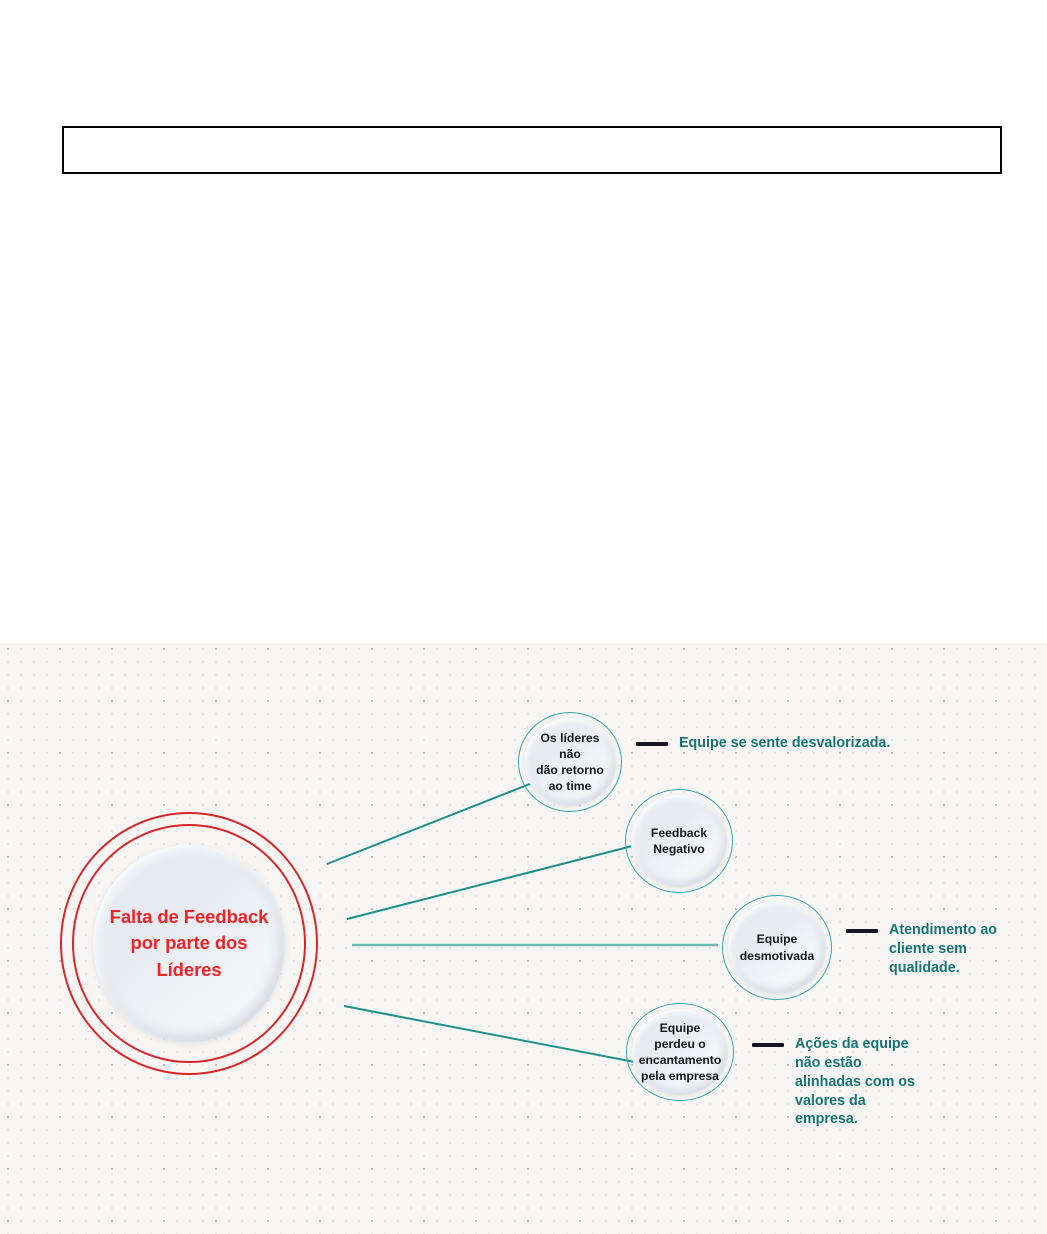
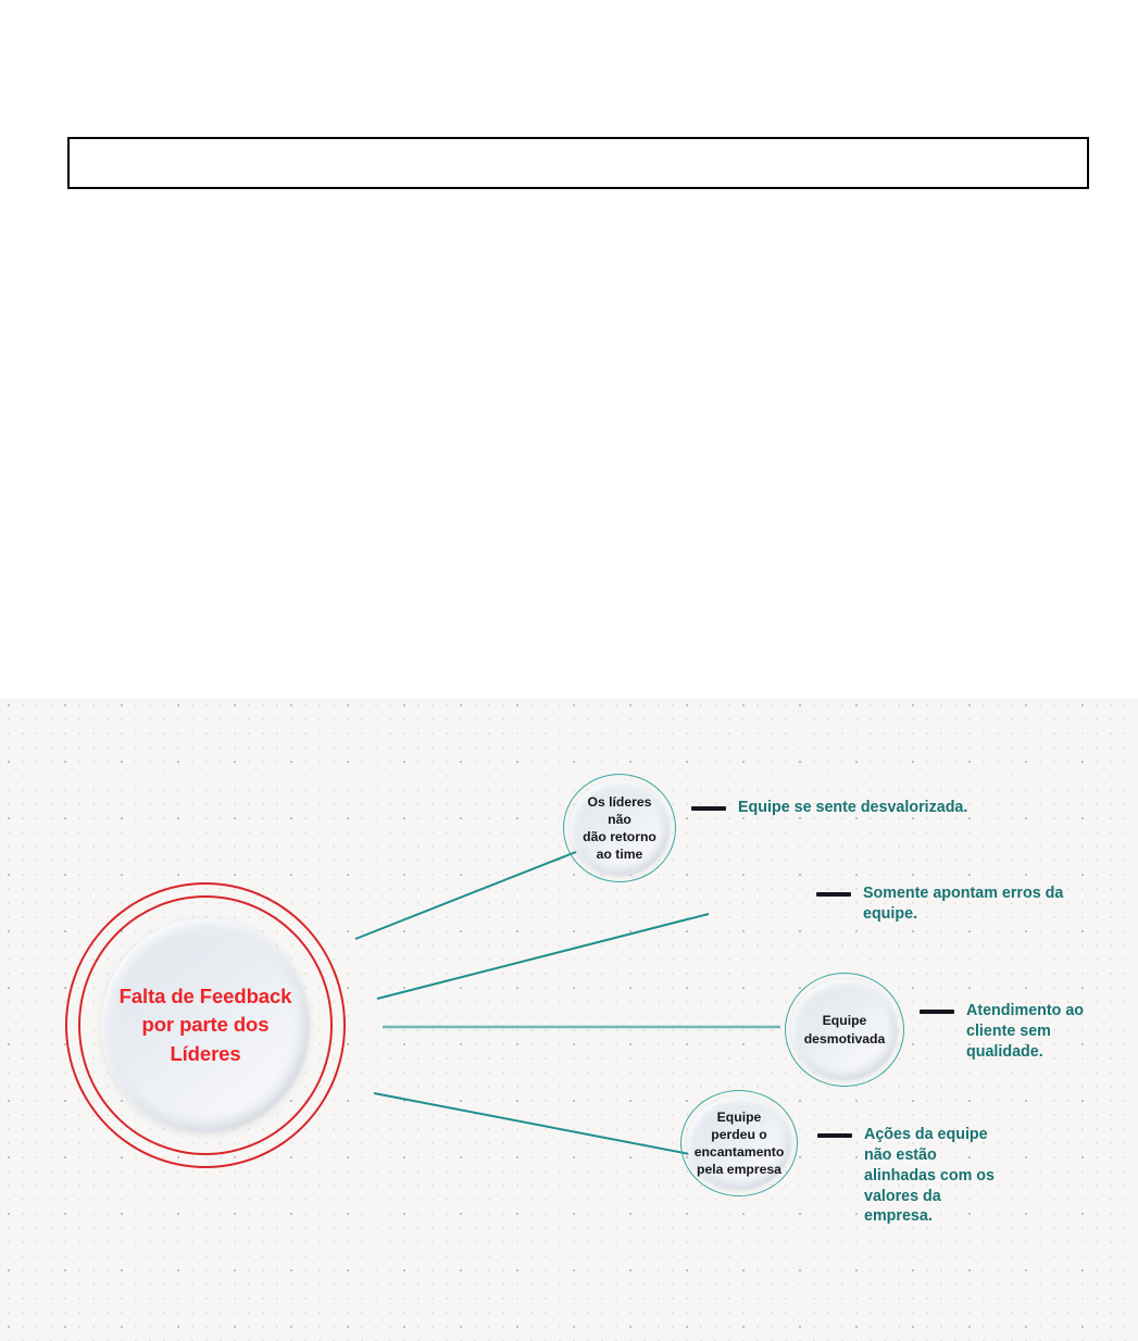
  Falta de Feedback
  por parte dos
  Líderes
  Os líderes não
  dão retorno
  ao time
- Feedback
- Negativo
  Equipe
  desmotivada
  Equipe
  perdeu o
  encantamento
  pela empresa
  Equipe se sente desvalorizada.
+ Somente apontam erros da
+ equipe.
  Atendimento ao
  cliente sem
  qualidade.
  Ações da equipe
  não estão
  alinhadas com os
  valores da
  empresa.
